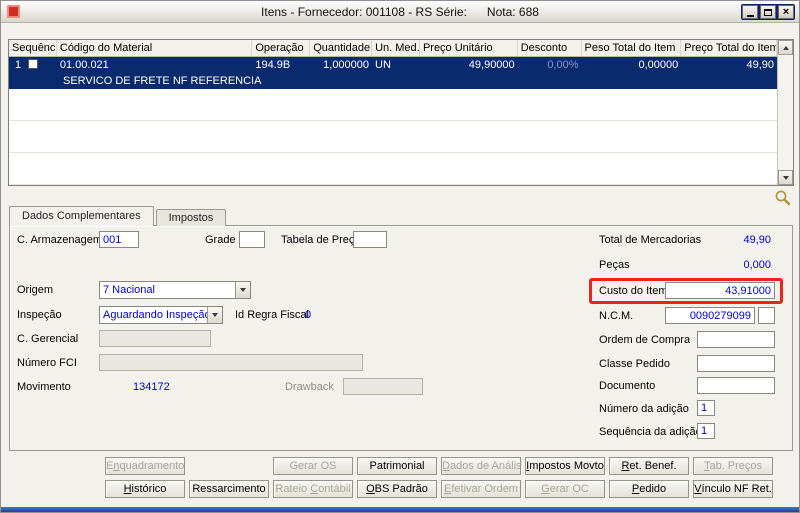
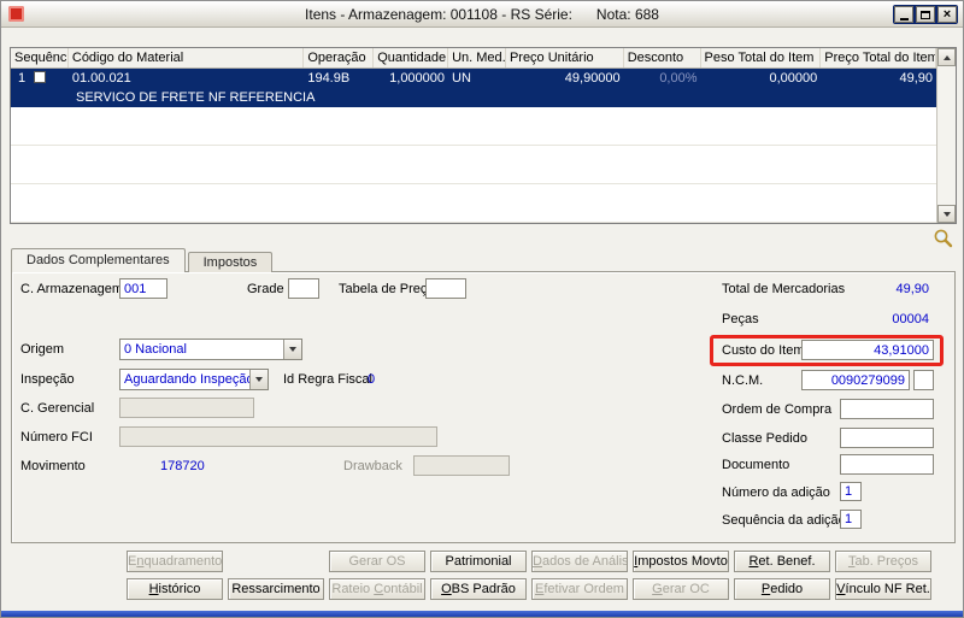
- Itens - Fornecedor: 001108 - RS Série: Nota: 688
+ Itens - Armazenagem: 001108 - RS Série: Nota: 688
  ×
  Sequênci
  Código do Material
  Operação
  Quantidade
  Un. Med.
  Preço Unitário
  Desconto
  Peso Total do Item
  Preço Total do Item
  1
  01.00.021
  194.9B
  1,000000
  UN
  49,90000
  0,00%
  0,00000
  49,90
  SERVICO DE FRETE NF REFERENCIA
  Dados Complementares
  Impostos
  C. Armazenagem
  001
  Grade
  Tabela de Preç
  Origem
- 7 Nacional
+ 0 Nacional
  Inspeção
  Aguardando Inspeçã
  Id Regra Fiscal
  0
  C. Gerencial
  Número FCI
  Movimento
- 134172
+ 178720
  Drawback
  Total de Mercadorias
  49,90
  Peças
- 0,000
+ 00004
  Custo do Item
  43,91000
  N.C.M.
  0090279099
  Ordem de Compra
  Classe Pedido
  Documento
  Número da adição
  1
  Sequência da adiçã
  1
  Enquadramento
  Gerar OS
  Patrimonial
  Dados de Anális
  Impostos Movto
  Ret. Benef.
  Tab. Preços
  Histórico
  Ressarcimento
  Rateio Contábil
  OBS Padrão
  Efetivar Ordem
  Gerar OC
  Pedido
  Vínculo NF Ret.
